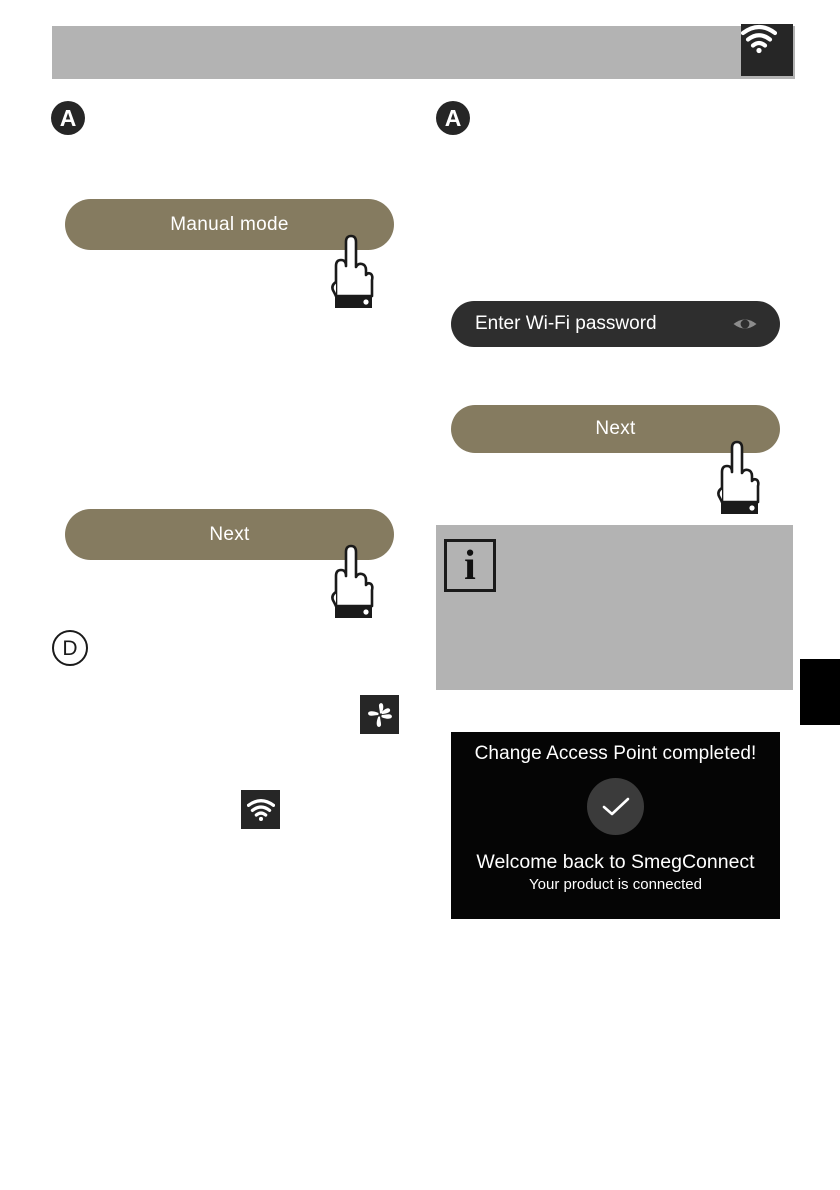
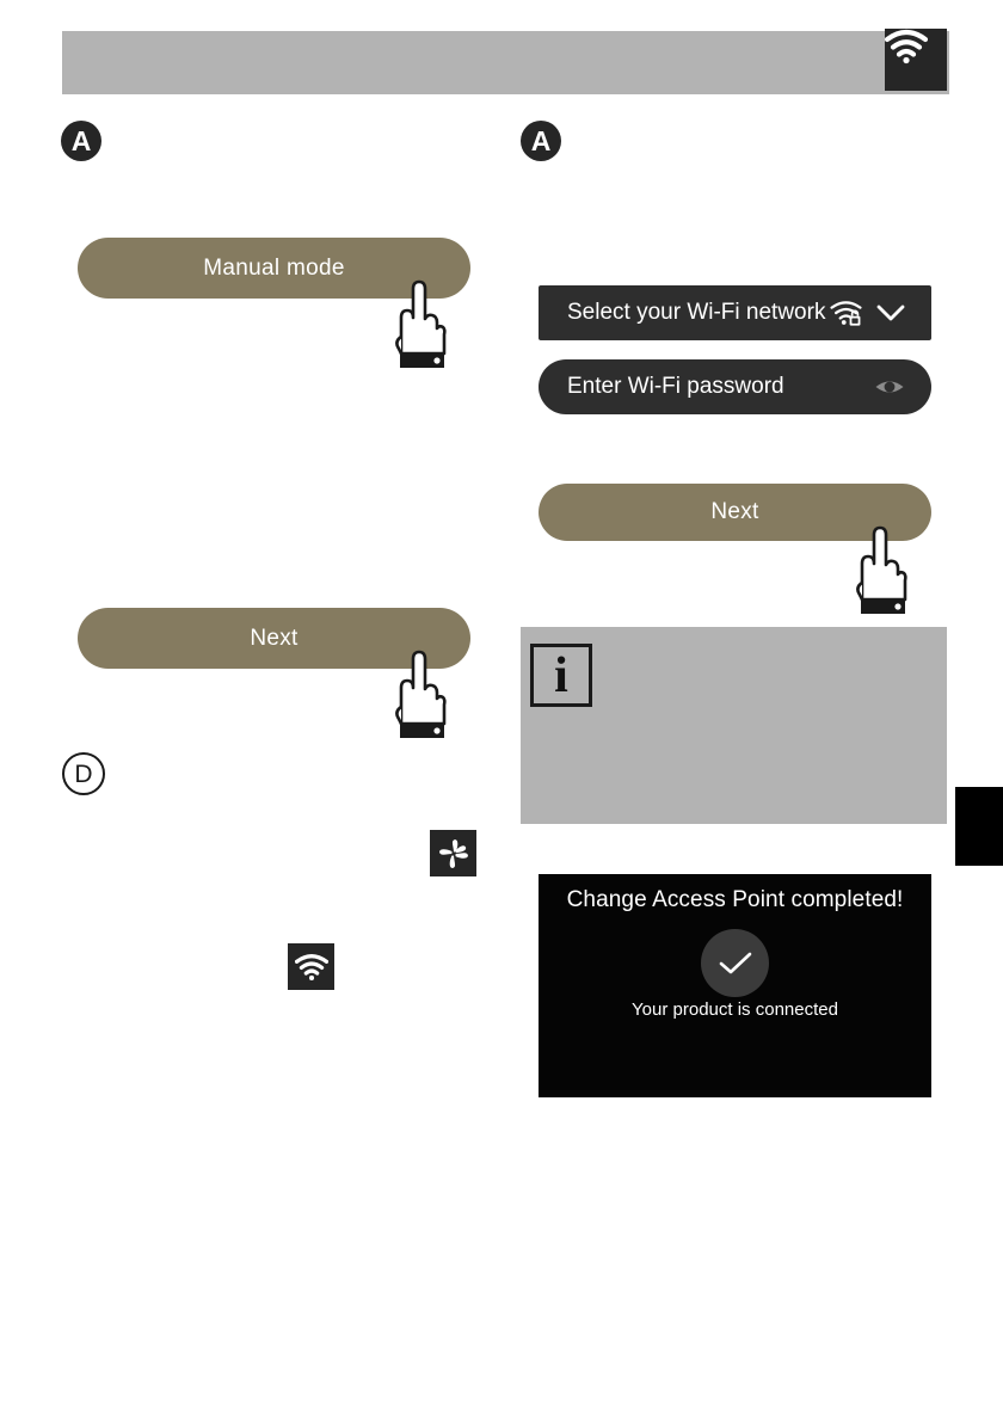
  A
  A
  D
  Manual mode
  Next
+ Select your Wi-Fi network
  Enter Wi-Fi password
  Next
  i
  Change Access Point completed!
- Welcome back to SmegConnect
  Your product is connected
